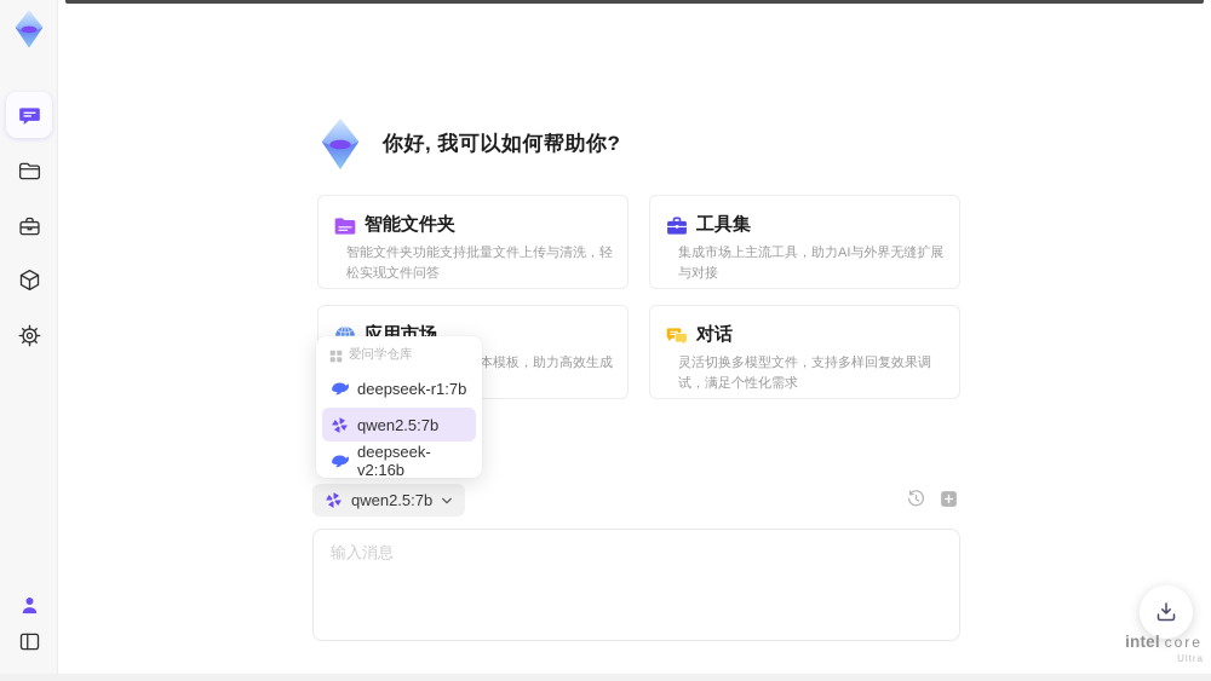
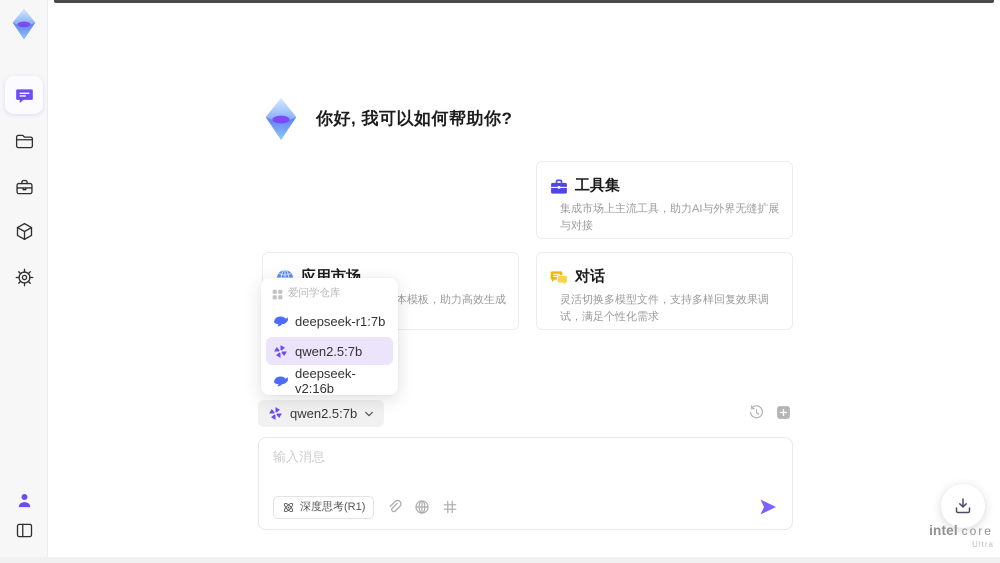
  你好, 我可以如何帮助你?
- 智能文件夹
- 智能文件夹功能支持批量文件上传与清洗，轻松实现文件问答
  工具集
  集成市场上主流工具，助力AI与外界无缝扩展与对接
  应用市场
  对话
  灵活切换多模型文件，支持多样回复效果调试，满足个性化需求
  爱问学仓库
  deepseek-r1:7b
  qwen2.5:7b
  deepseek-v2:16b
  qwen2.5:7b
  输入消息
+ 深度思考(R1)
  intel core
  Ultra
